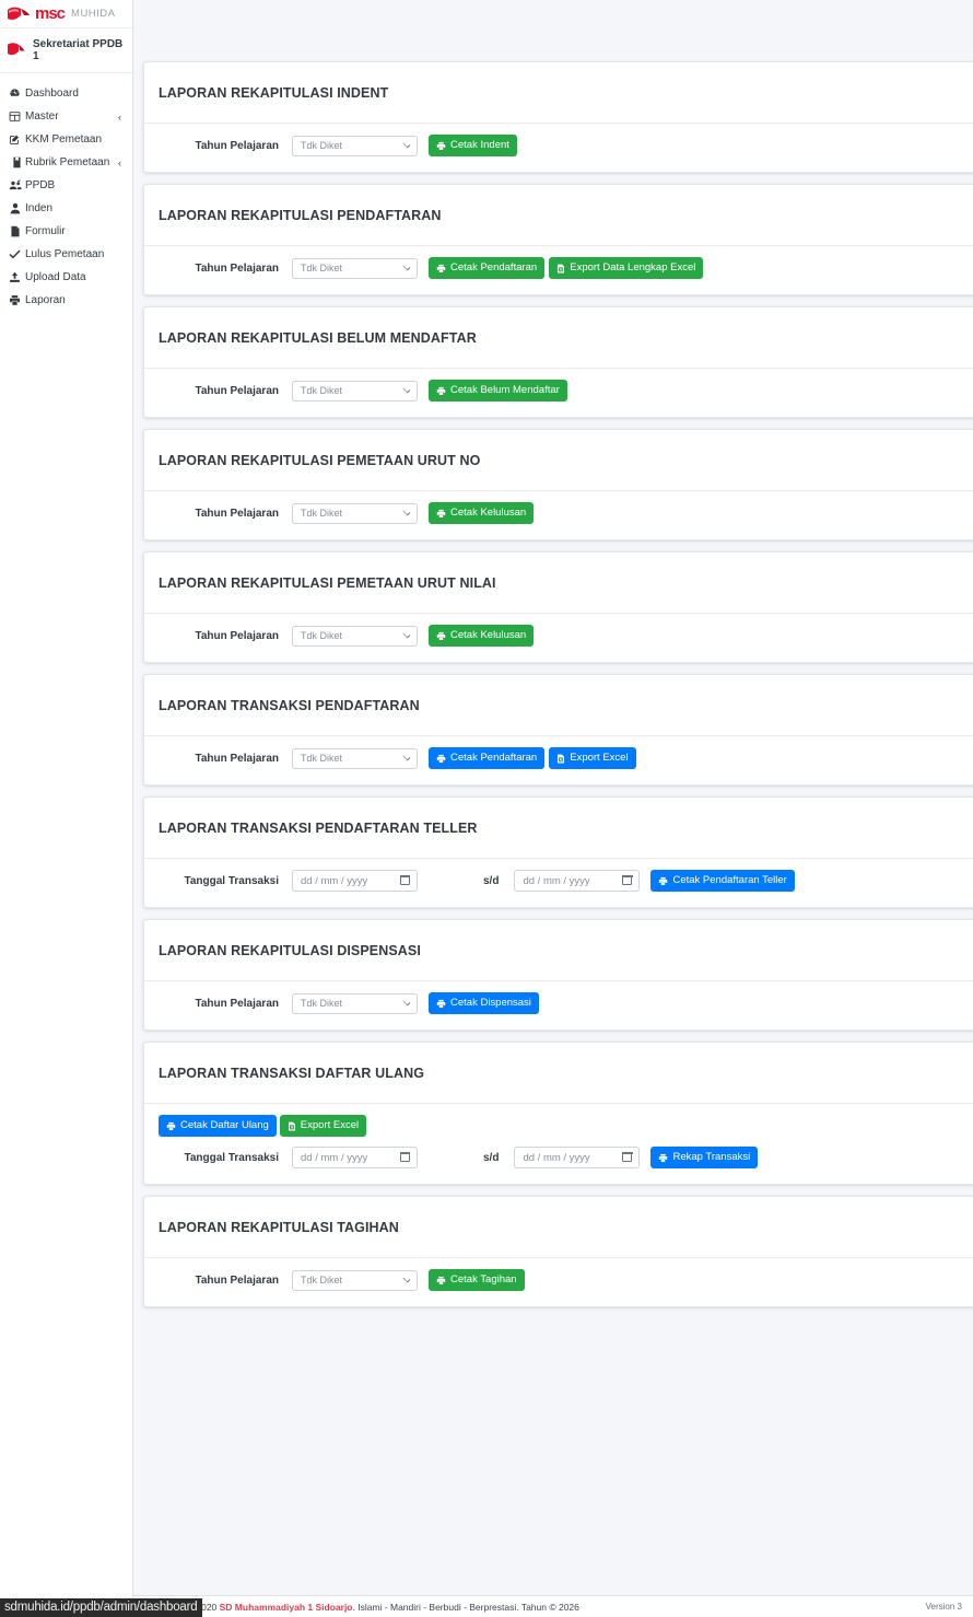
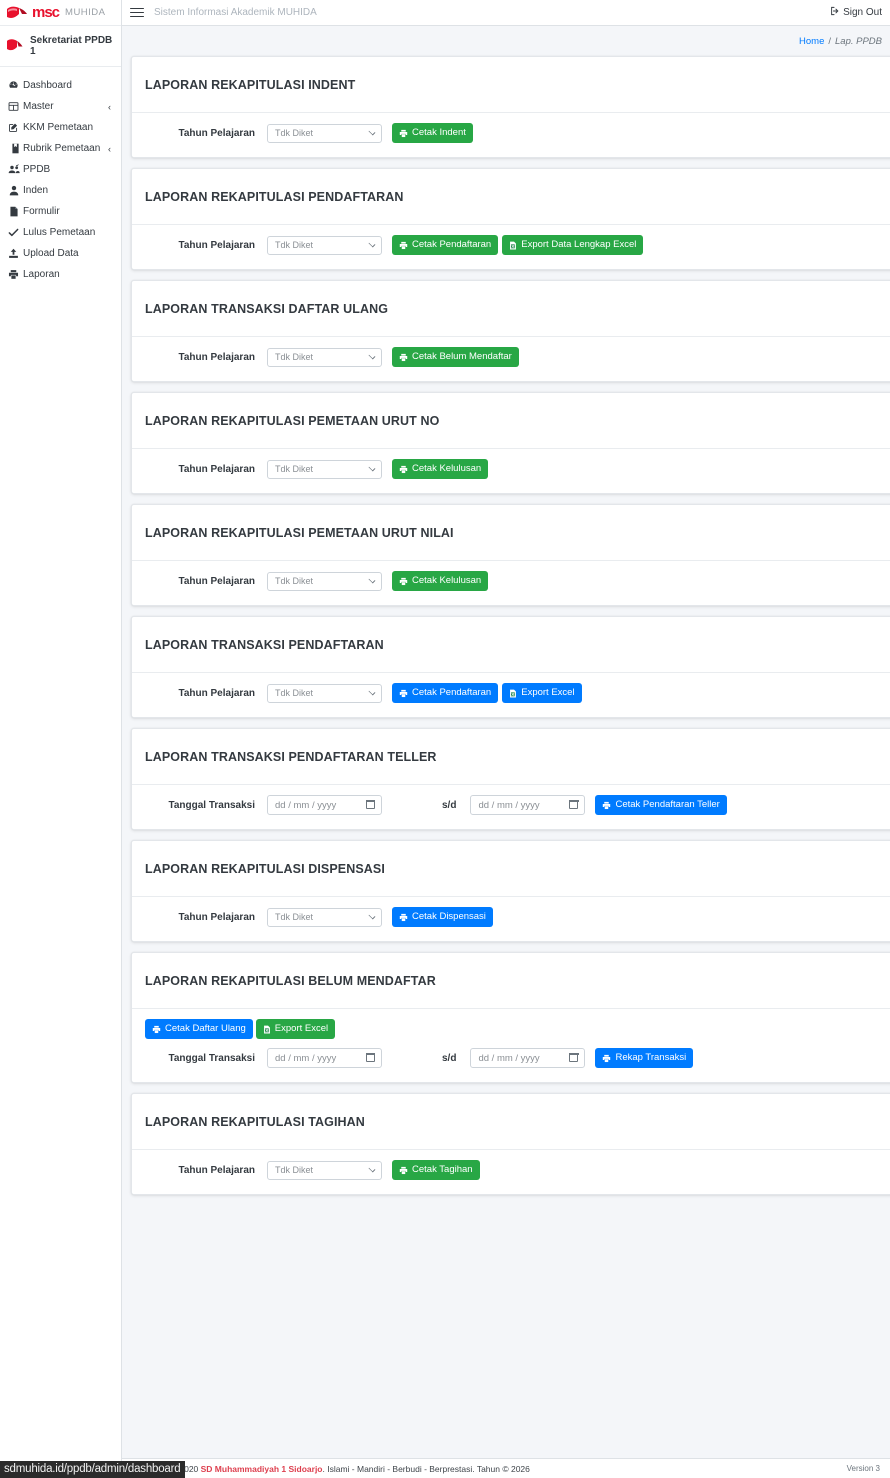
  msc
  MUHIDA
  Sekretariat PPDB 1
  Dashboard
  Master
  ‹
  KKM Pemetaan
  Rubrik Pemetaan
  ‹
  PPDB
  Inden
  Formulir
  Lulus Pemetaan
  Upload Data
  Laporan
+ Sistem Informasi Akademik MUHIDA
+ Sign Out
+ Home
+ /
+ Lap. PPDB
  LAPORAN REKAPITULASI INDENT
  Tahun Pelajaran
  Tdk Diket
  Cetak Indent
  LAPORAN REKAPITULASI PENDAFTARAN
  Tahun Pelajaran
  Tdk Diket
  Cetak Pendaftaran
  Export Data Lengkap Excel
- LAPORAN REKAPITULASI BELUM MENDAFTAR
+ LAPORAN TRANSAKSI DAFTAR ULANG
  Tahun Pelajaran
  Tdk Diket
  Cetak Belum Mendaftar
  LAPORAN REKAPITULASI PEMETAAN URUT NO
  Tahun Pelajaran
  Tdk Diket
  Cetak Kelulusan
  LAPORAN REKAPITULASI PEMETAAN URUT NILAI
  Tahun Pelajaran
  Tdk Diket
  Cetak Kelulusan
  LAPORAN TRANSAKSI PENDAFTARAN
  Tahun Pelajaran
  Tdk Diket
  Cetak Pendaftaran
  Export Excel
  LAPORAN TRANSAKSI PENDAFTARAN TELLER
  Tanggal Transaksi
  dd / mm / yyyy
  s/d
  dd / mm / yyyy
  Cetak Pendaftaran Teller
  LAPORAN REKAPITULASI DISPENSASI
  Tahun Pelajaran
  Tdk Diket
  Cetak Dispensasi
- LAPORAN TRANSAKSI DAFTAR ULANG
+ LAPORAN REKAPITULASI BELUM MENDAFTAR
  Cetak Daftar Ulang
  Export Excel
  Tanggal Transaksi
  dd / mm / yyyy
  s/d
  dd / mm / yyyy
  Rekap Transaksi
  LAPORAN REKAPITULASI TAGIHAN
  Tahun Pelajaran
  Tdk Diket
  Cetak Tagihan
  020 SD Muhammadiyah 1 Sidoarjo. Islami - Mandiri - Berbudi - Berprestasi. Tahun © 2026
  Version 3
  sdmuhida.id/ppdb/admin/dashboard
